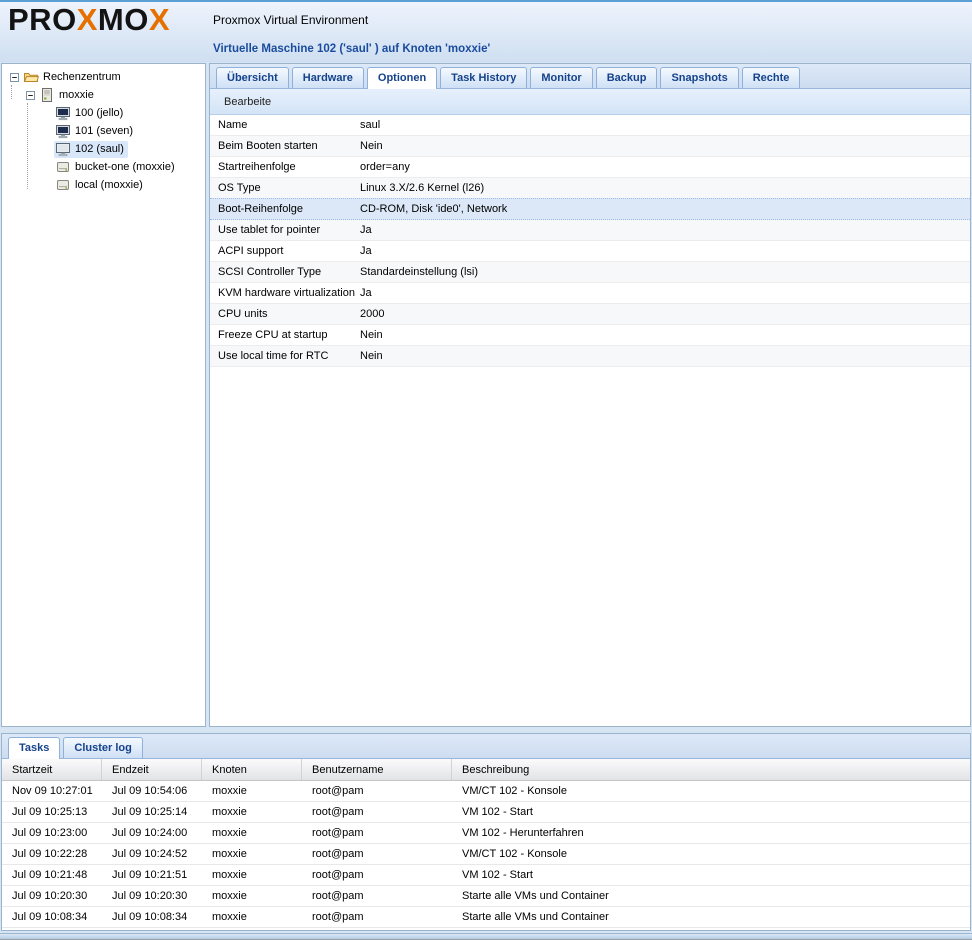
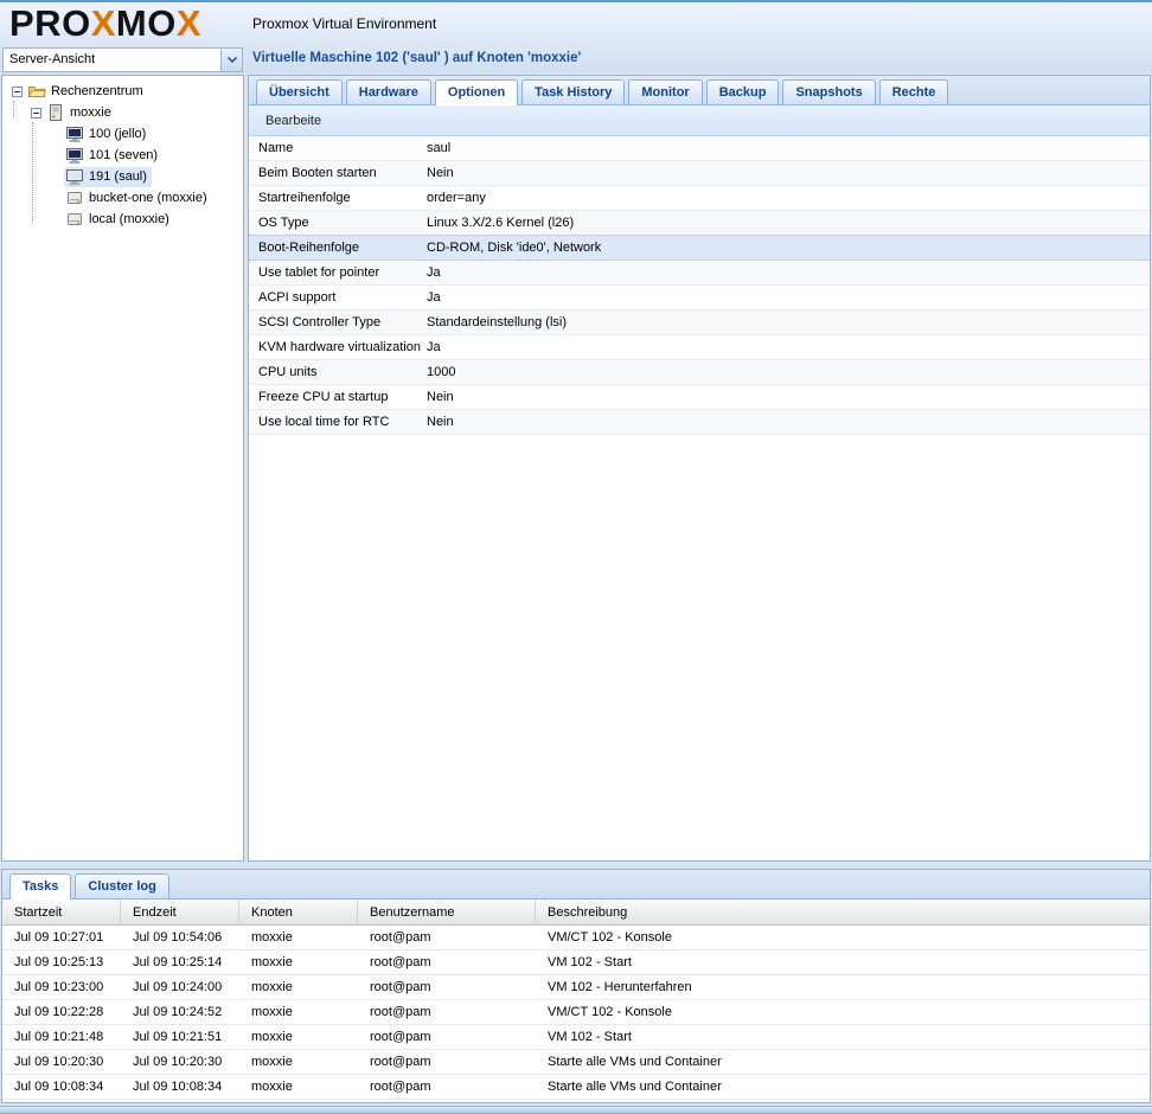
  PROXMOX
  Proxmox Virtual Environment
  Virtuelle Maschine 102 ('saul' ) auf Knoten 'moxxie'
+ Server-Ansicht
  Rechenzentrum
  moxxie
  100 (jello)
  101 (seven)
- 102 (saul)
+ 191 (saul)
  bucket-one (moxxie)
  local (moxxie)
  Übersicht
  Hardware
  Optionen
  Task History
  Monitor
  Backup
  Snapshots
  Rechte
  Bearbeite
  Name
  saul
  Beim Booten starten
  Nein
  Startreihenfolge
  order=any
  OS Type
  Linux 3.X/2.6 Kernel (l26)
  Boot-Reihenfolge
  CD-ROM, Disk 'ide0', Network
  Use tablet for pointer
  Ja
  ACPI support
  Ja
  SCSI Controller Type
  Standardeinstellung (lsi)
  KVM hardware virtualization
  Ja
  CPU units
- 2000
+ 1000
  Freeze CPU at startup
  Nein
  Use local time for RTC
  Nein
  Tasks
  Cluster log
  Startzeit
  Endzeit
  Knoten
  Benutzername
  Beschreibung
- Nov 09 10:27:01
+ Jul 09 10:27:01
  Jul 09 10:54:06
  moxxie
  root@pam
  VM/CT 102 - Konsole
  Jul 09 10:25:13
  Jul 09 10:25:14
  moxxie
  root@pam
  VM 102 - Start
  Jul 09 10:23:00
  Jul 09 10:24:00
  moxxie
  root@pam
  VM 102 - Herunterfahren
  Jul 09 10:22:28
  Jul 09 10:24:52
  moxxie
  root@pam
  VM/CT 102 - Konsole
  Jul 09 10:21:48
  Jul 09 10:21:51
  moxxie
  root@pam
  VM 102 - Start
  Jul 09 10:20:30
  Jul 09 10:20:30
  moxxie
  root@pam
  Starte alle VMs und Container
  Jul 09 10:08:34
  Jul 09 10:08:34
  moxxie
  root@pam
  Starte alle VMs und Container
